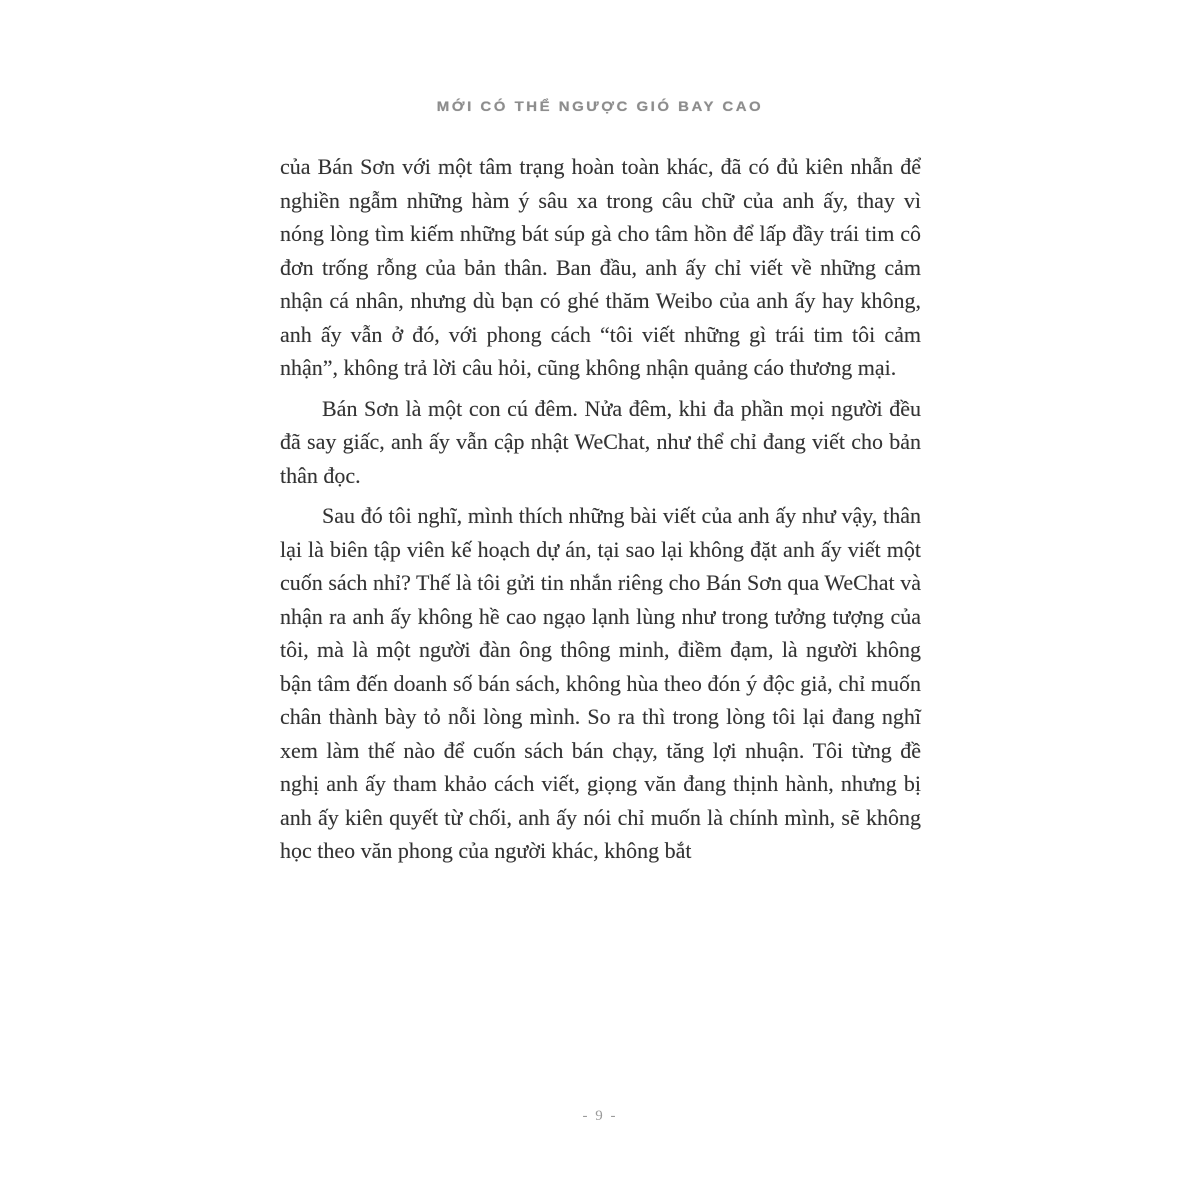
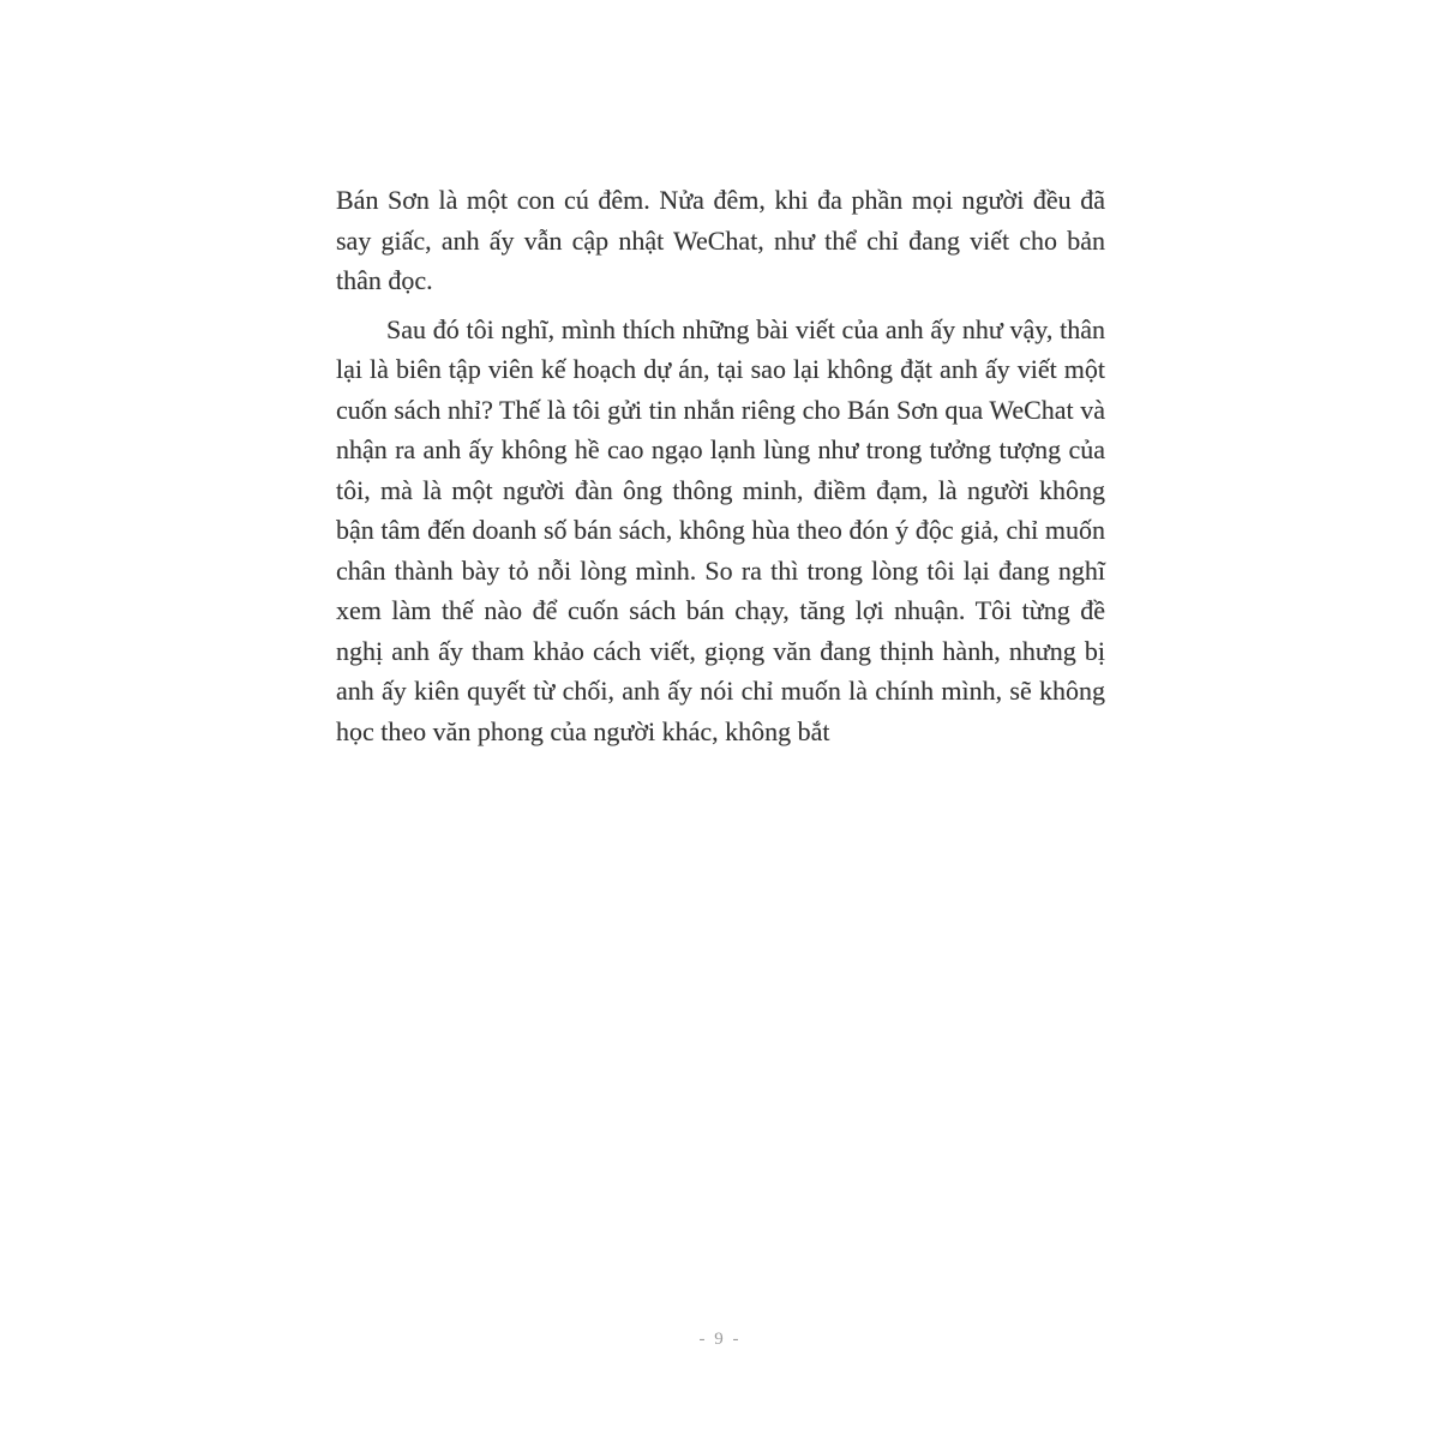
- MỚI CÓ THỂ NGƯỢC GIÓ BAY CAO
- của Bán Sơn với một tâm trạng hoàn toàn khác, đã có đủ kiên nhẫn để nghiền ngẫm những hàm ý sâu xa trong câu chữ của anh ấy, thay vì nóng lòng tìm kiếm những bát súp gà cho tâm hồn để lấp đầy trái tim cô đơn trống rỗng của bản thân. Ban đầu, anh ấy chỉ viết về những cảm nhận cá nhân, nhưng dù bạn có ghé thăm Weibo của anh ấy hay không, anh ấy vẫn ở đó, với phong cách “tôi viết những gì trái tim tôi cảm nhận”, không trả lời câu hỏi, cũng không nhận quảng cáo thương mại.
  Bán Sơn là một con cú đêm. Nửa đêm, khi đa phần mọi người đều đã say giấc, anh ấy vẫn cập nhật WeChat, như thể chỉ đang viết cho bản thân đọc.
  Sau đó tôi nghĩ, mình thích những bài viết của anh ấy như vậy, thân lại là biên tập viên kế hoạch dự án, tại sao lại không đặt anh ấy viết một cuốn sách nhỉ? Thế là tôi gửi tin nhắn riêng cho Bán Sơn qua WeChat và nhận ra anh ấy không hề cao ngạo lạnh lùng như trong tưởng tượng của tôi, mà là một người đàn ông thông minh, điềm đạm, là người không bận tâm đến doanh số bán sách, không hùa theo đón ý độc giả, chỉ muốn chân thành bày tỏ nỗi lòng mình. So ra thì trong lòng tôi lại đang nghĩ xem làm thế nào để cuốn sách bán chạy, tăng lợi nhuận. Tôi từng đề nghị anh ấy tham khảo cách viết, giọng văn đang thịnh hành, nhưng bị anh ấy kiên quyết từ chối, anh ấy nói chỉ muốn là chính mình, sẽ không học theo văn phong của người khác, không bắt
  - 9 -
